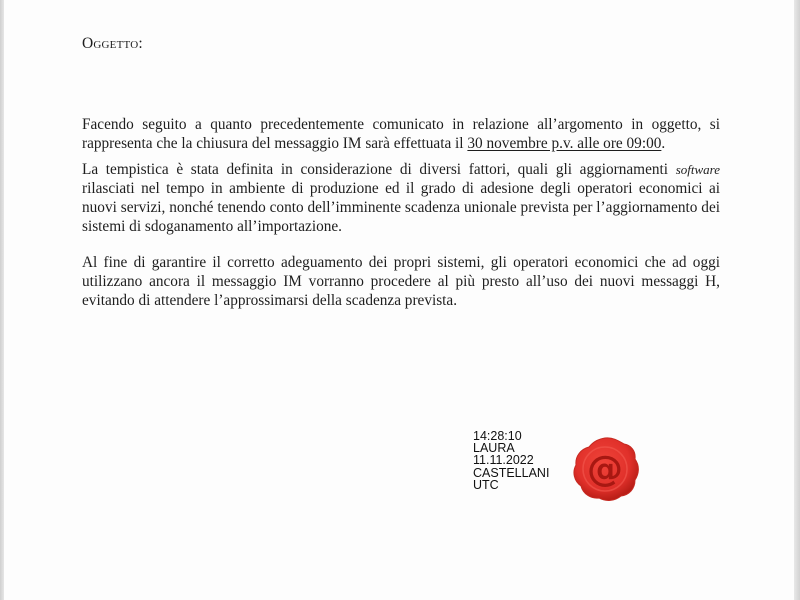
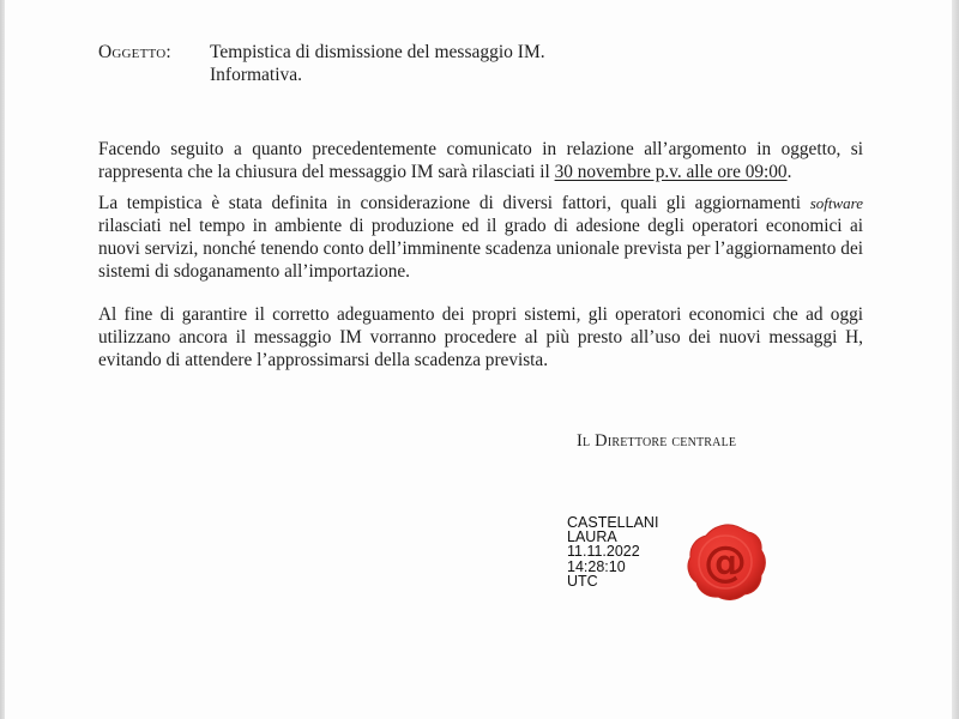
  Oggetto:
+ Tempistica di dismissione del messaggio IM.
+ Informativa.
- Facendo seguito a quanto precedentemente comunicato in relazione all’argomento in oggetto, si rappresenta che la chiusura del messaggio IM sarà effettuata il 30 novembre p.v. alle ore 09:00.
+ Facendo seguito a quanto precedentemente comunicato in relazione all’argomento in oggetto, si rappresenta che la chiusura del messaggio IM sarà rilasciati il 30 novembre p.v. alle ore 09:00.
  La tempistica è stata definita in considerazione di diversi fattori, quali gli aggiornamenti software rilasciati nel tempo in ambiente di produzione ed il grado di adesione degli operatori economici ai nuovi servizi, nonché tenendo conto dell’imminente scadenza unionale prevista per l’aggiornamento dei sistemi di sdoganamento all’importazione.
  Al fine di garantire il corretto adeguamento dei propri sistemi, gli operatori economici che ad oggi utilizzano ancora il messaggio IM vorranno procedere al più presto all’uso dei nuovi messaggi H, evitando di attendere l’approssimarsi della scadenza prevista.
+ Il Direttore centrale
- 14:28:10
+ CASTELLANI
  LAURA
  11.11.2022
- CASTELLANI
+ 14:28:10
  UTC
  @
